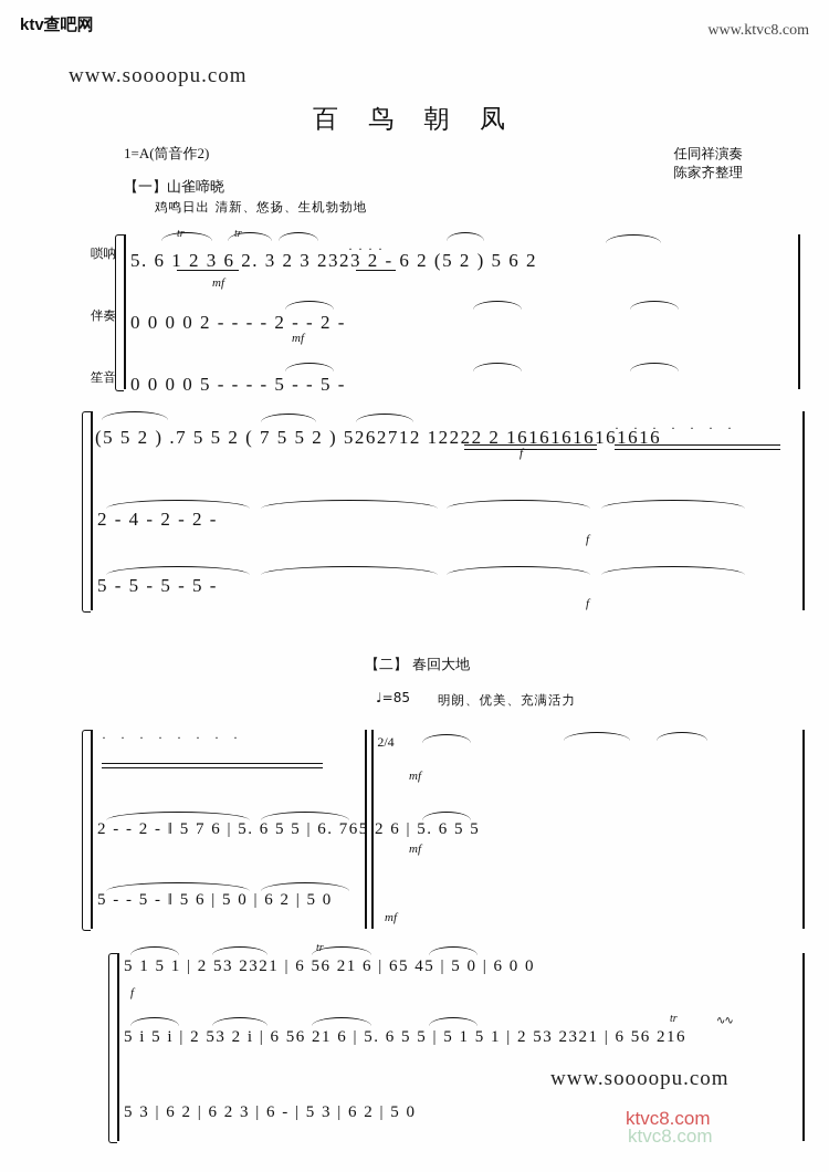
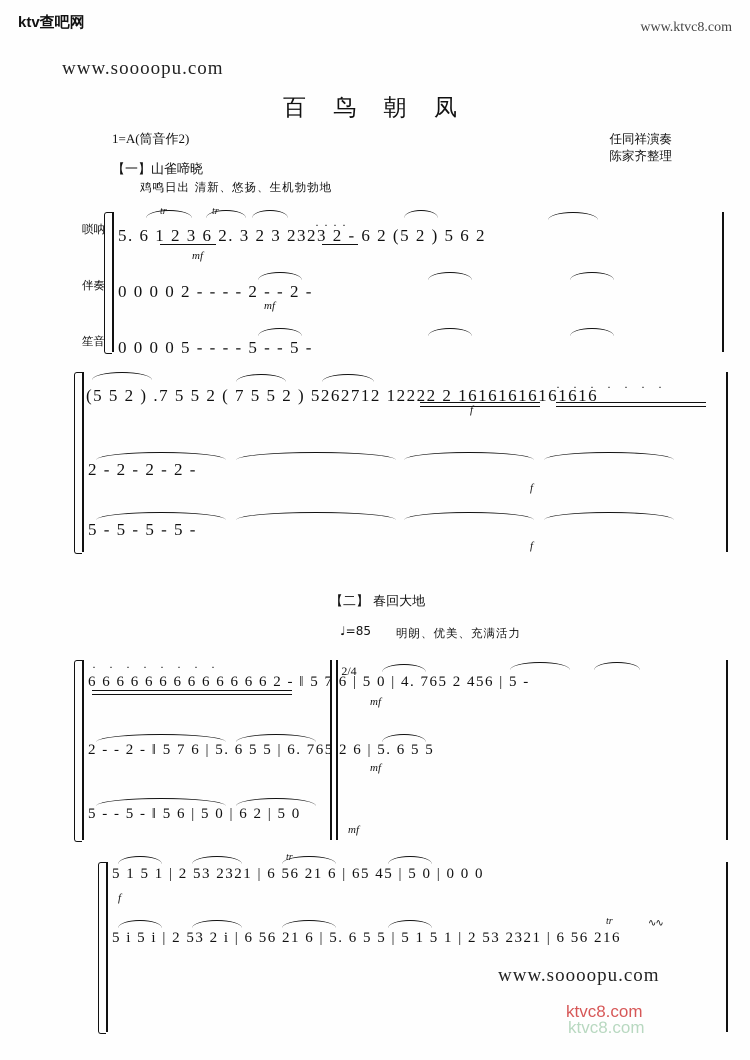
  ktv查吧网
  www.ktvc8.com
  www.soooopu.com
  www.soooopu.com
  ktvc8.com
  ktvc8.com
  百 鸟 朝 凤
  1=A(筒音作2)
  任同祥演奏
  陈家齐整理
  【一】山雀啼晓
  鸡鸣日出 清新、悠扬、生机勃勃地
  唢呐
  伴奏
  笙音
  tr
  tr
  ····
  5. 6 1 2 3 6 2. 3 2 3 2323 2 - 6 2 (5 2 ) 5 6 2
  mf
  0 0 0 0 2 - - - - 2 - - 2 -
  mf
  0 0 0 0 5 - - - - 5 - - 5 -
  (5 5 2 ) .7 5 5 2 ( 7 5 5 2 ) 5262712 12222 2 16161616161616
  f
  · · · · · · ·
- 2 - 4 - 2 - 2 -
+ 2 - 2 - 2 - 2 -
  f
  5 - 5 - 5 - 5 -
  f
  【二】 春回大地
  ♩=85
  明朗、优美、充满活力
  2/4
+ 6 6 6 6 6 6 6 6 6 6 6 6 6 2 - ‖ 5 7 6 | 5 0 | 4. 765 2 456 | 5 -
  mf
  · · · · · · · ·
  2 - - 2 - ‖ 5 7 6 | 5. 6 5 5 | 6. 765 2 6 | 5. 6 5 5
  mf
  5 - - 5 - ‖ 5 6 | 5 0 | 6 2 | 5 0
  mf
- 5 1 5 1 | 2 53 2321 | 6 56 21 6 | 65 45 | 5 0 | 6 0 0
+ 5 1 5 1 | 2 53 2321 | 6 56 21 6 | 65 45 | 5 0 | 0 0 0
  f
  tr
  5 i 5 i | 2 53 2 i | 6 56 21 6 | 5. 6 5 5 | 5 1 5 1 | 2 53 2321 | 6 56 216
  tr
  ∿∿
- 5 3 | 6 2 | 6 2 3 | 6 - | 5 3 | 6 2 | 5 0
